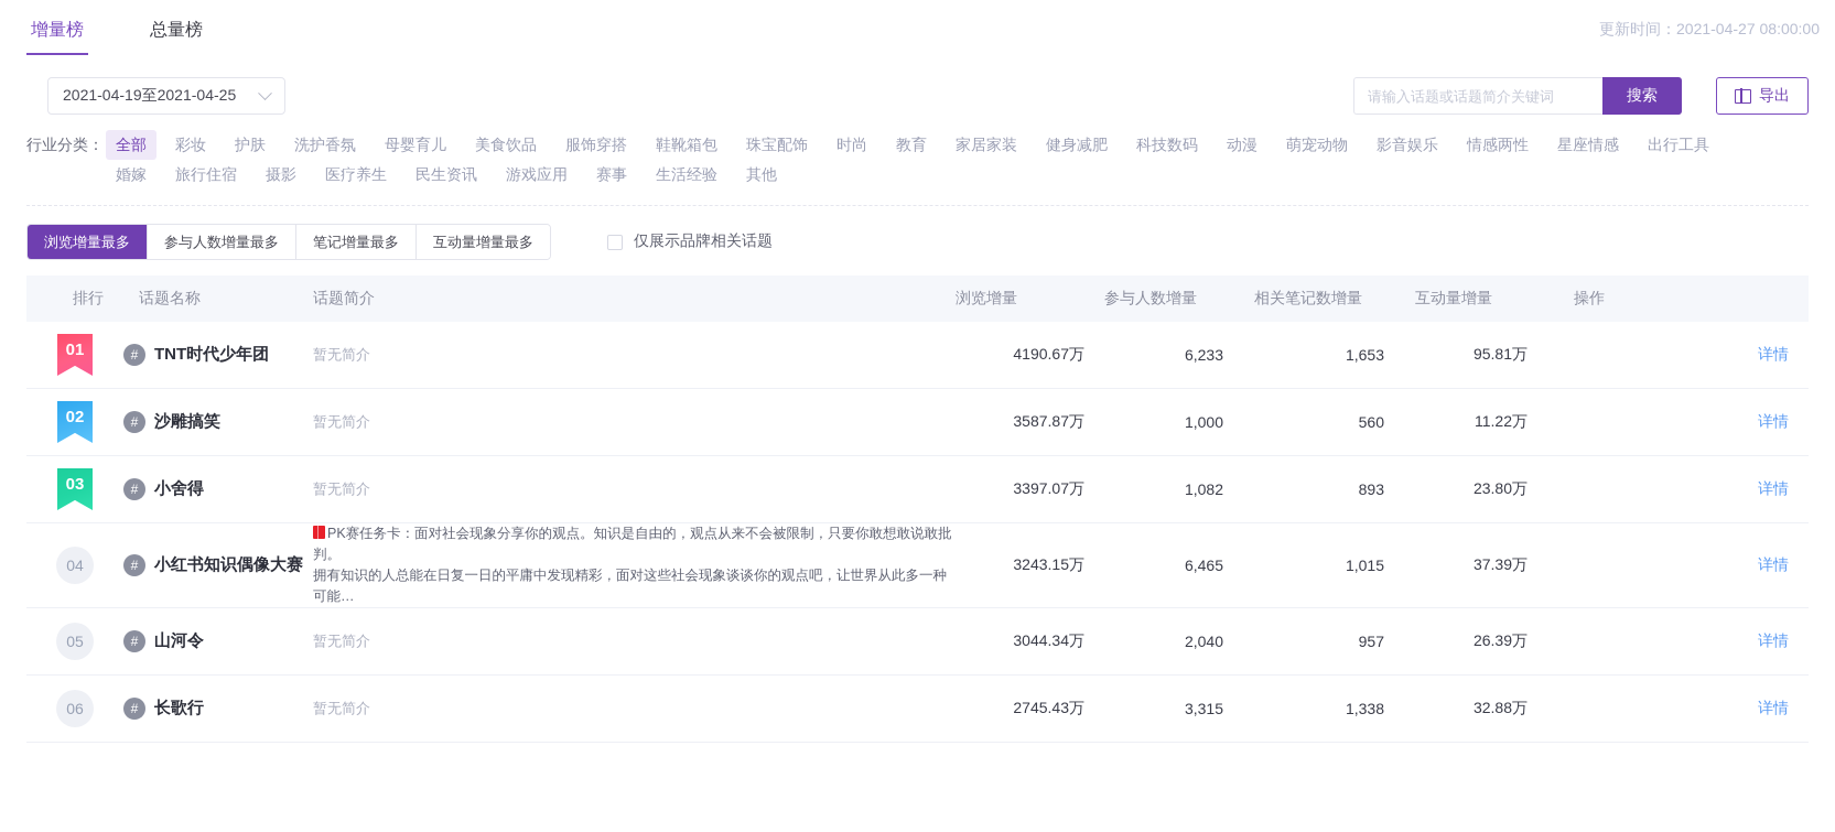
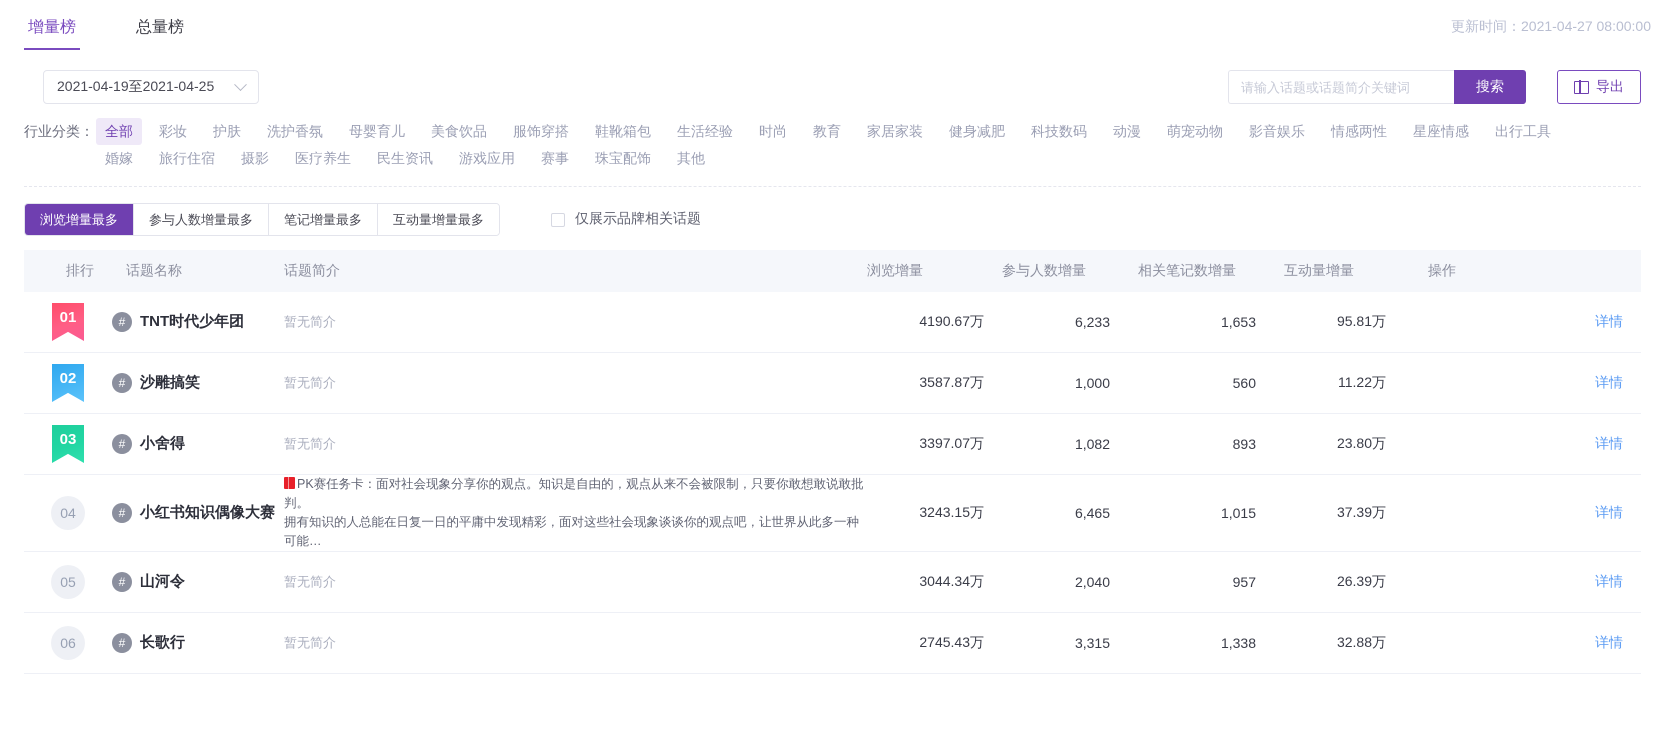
  增量榜
  总量榜
  更新时间：2021-04-27 08:00:00
  2021-04-19至2021-04-25
  请输入话题或话题简介关键词
  搜索
  导出
  行业分类：
  全部
  彩妆
  护肤
  洗护香氛
  母婴育儿
  美食饮品
  服饰穿搭
  鞋靴箱包
- 珠宝配饰
+ 生活经验
  时尚
  教育
  家居家装
  健身减肥
  科技数码
  动漫
  萌宠动物
  影音娱乐
  情感两性
  星座情感
  出行工具
  婚嫁
  旅行住宿
  摄影
  医疗养生
  民生资讯
  游戏应用
  赛事
- 生活经验
+ 珠宝配饰
  其他
  浏览增量最多
  参与人数增量最多
  笔记增量最多
  互动量增量最多
  仅展示品牌相关话题
  排行
  话题名称
  话题简介
  浏览增量
  参与人数增量
  相关笔记数增量
  互动量增量
  操作
  01
  #
  TNT时代少年团
  暂无简介
  4190.67万
  6,233
  1,653
  95.81万
  详情
  02
  #
  沙雕搞笑
  暂无简介
  3587.87万
  1,000
  560
  11.22万
  详情
  03
  #
  小舍得
  暂无简介
  3397.07万
  1,082
  893
  23.80万
  详情
  04
  #
  小红书知识偶像大赛
  PK赛任务卡：面对社会现象分享你的观点。知识是自由的，观点从来不会被限制，只要你敢想敢说敢批判。
  拥有知识的人总能在日复一日的平庸中发现精彩，面对这些社会现象谈谈你的观点吧，让世界从此多一种可能…
  3243.15万
  6,465
  1,015
  37.39万
  详情
  05
  #
  山河令
  暂无简介
  3044.34万
  2,040
  957
  26.39万
  详情
  06
  #
  长歌行
  暂无简介
  2745.43万
  3,315
  1,338
  32.88万
  详情
